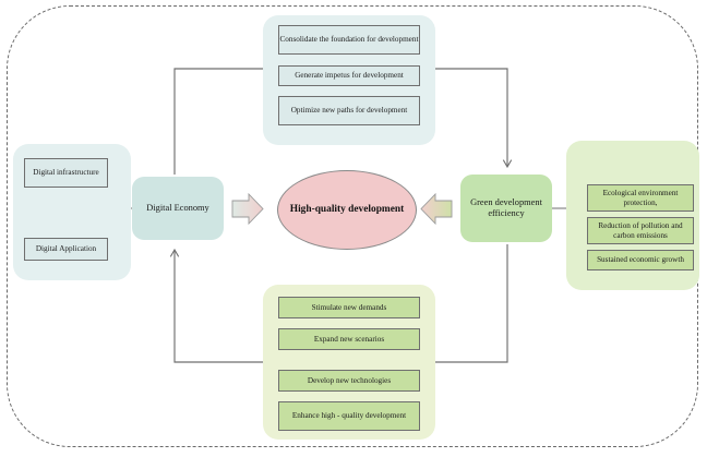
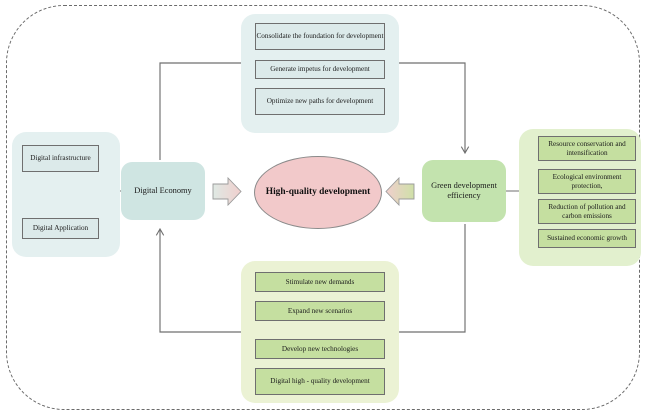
  Consolidate the foundation for development
  Generate impetus for development
  Optimize new paths for development
  Stimulate new demands
  Expand new scenarios
  Develop new technologies
- Enhance high - quality development
+ Digital high - quality development
  Digital infrastructure
  Digital Application
+ Resource conservation and intensification
  Ecological environment protection,
  Reduction of pollution and carbon emissions
  Sustained economic growth
  Digital Economy
  Green development efficiency
  High-quality development
